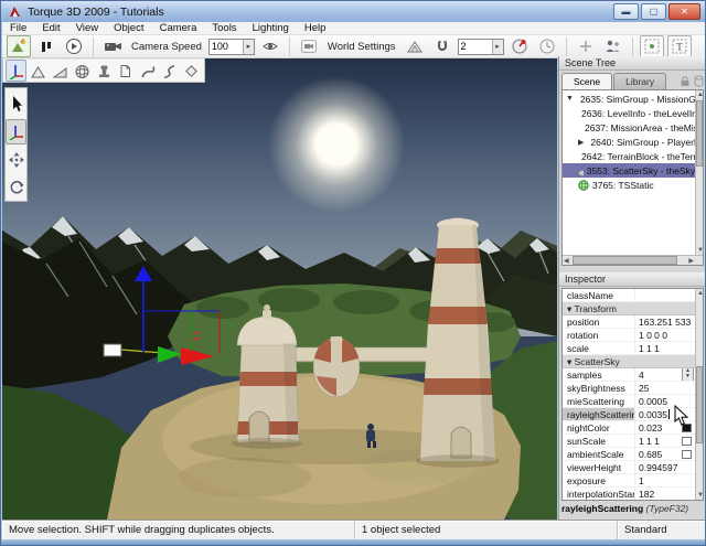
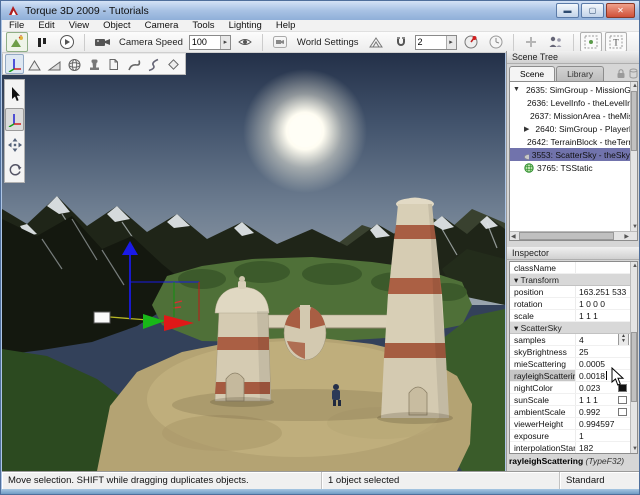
  Torque 3D 2009 - Tutorials
  ▬
  ▢
  ✕
  File
  Edit
  View
  Object
  Camera
  Tools
  Lighting
  Help
  Camera Speed
  100
  World Settings
  2
  T
  Scene Tree
  Scene
  Library
  2635: SimGroup - MissionG
  2636: LevelInfo - theLevelI
  2637: MissionArea - theMi
  2640: SimGroup - Player
  2642: TerrainBlock - theTer
  3553: ScatterSky - theSky
  3765: TSStatic
  Inspector
  className
  ▾ Transform
  position
  163.251 533
  rotation
  1 0 0 0
  scale
  1 1 1
  ▾ ScatterSky
  samples
  4
  skyBrightness
  25
  mieScattering
  0.0005
  rayleighScatterin
- 0.0035
+ 0.0018
  nightColor
  0.023
  sunScale
  1 1 1
  ambientScale
- 0.685
+ 0.992
  viewerHeight
  0.994597
  exposure
  1
  interpolationStar
  182
  rayleighScattering (TypeF32)
  Move selection. SHIFT while dragging duplicates objects.
  1 object selected
